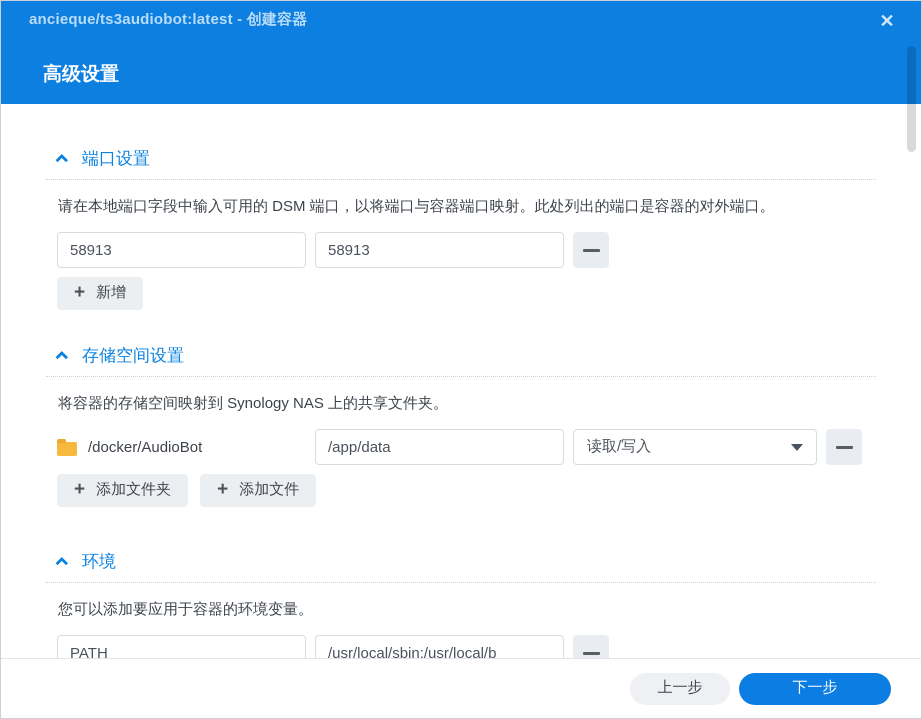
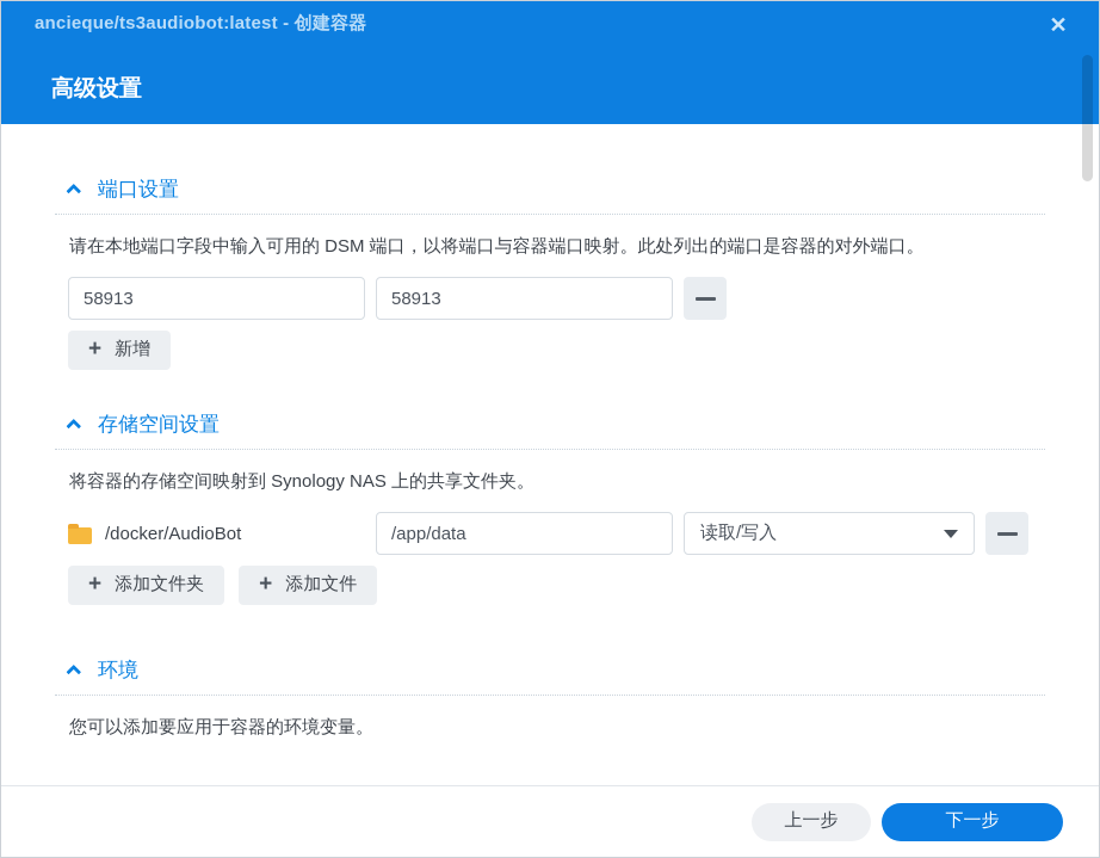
  ancieque/ts3audiobot:latest - 创建容器
  ✕
  高级设置
  端口设置
  请在本地端口字段中输入可用的 DSM 端口，以将端口与容器端口映射。此处列出的端口是容器的对外端口。
  58913
  58913
  +
  新增
  存储空间设置
  将容器的存储空间映射到 Synology NAS 上的共享文件夹。
  /docker/AudioBot
  /app/data
  读取/写入
  +
  添加文件夹
  +
  添加文件
  环境
  您可以添加要应用于容器的环境变量。
- PATH
- /usr/local/sbin:/usr/local/b
  上一步
  下一步
